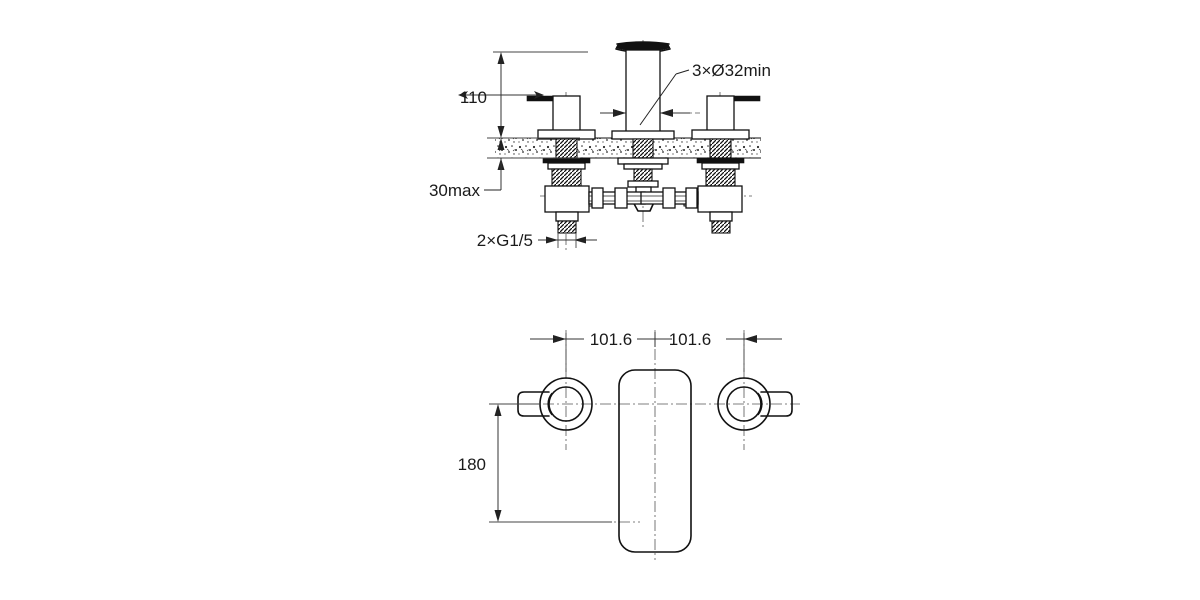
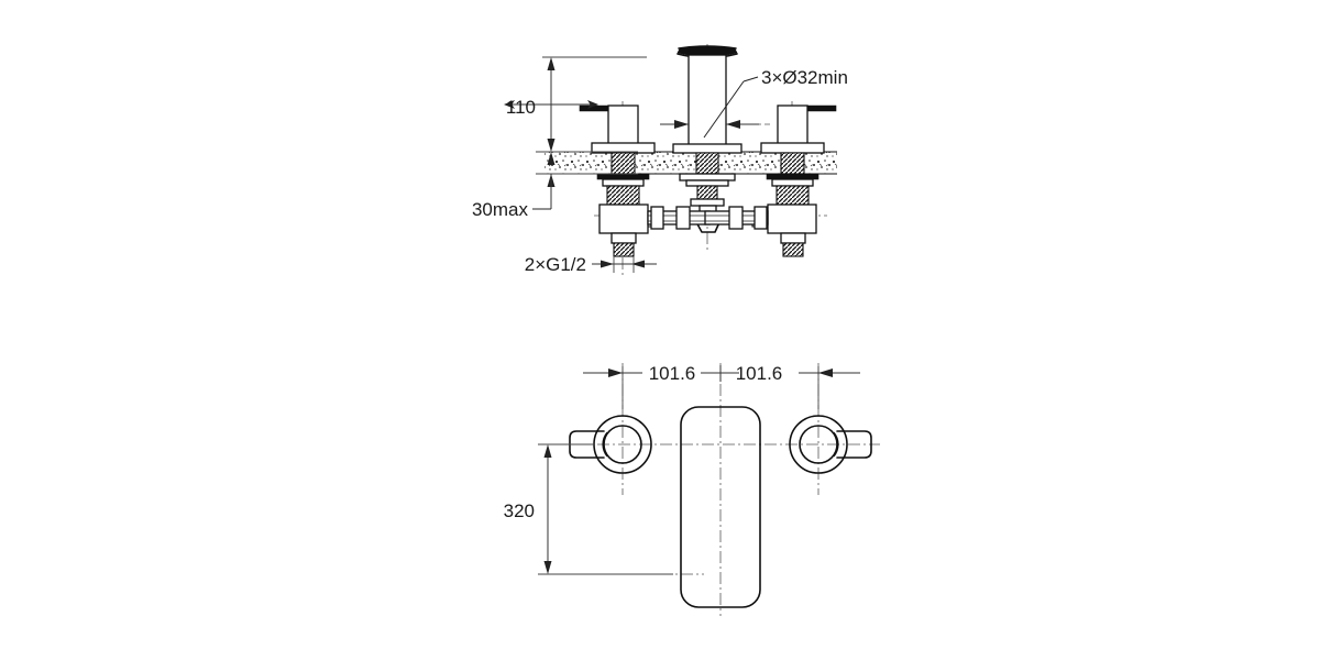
  110
  30max
- 2×G1/5
+ 2×G1/2
  3×Ø32min
  101.6
  101.6
- 180
+ 320
